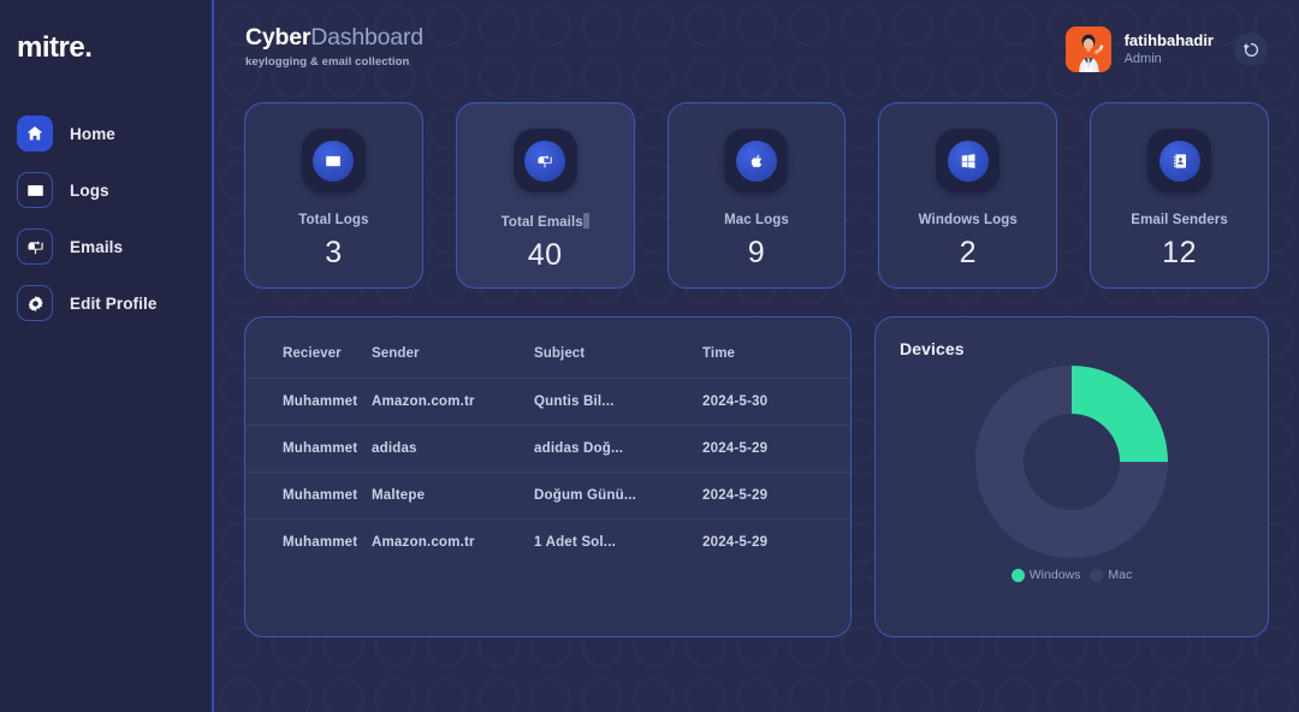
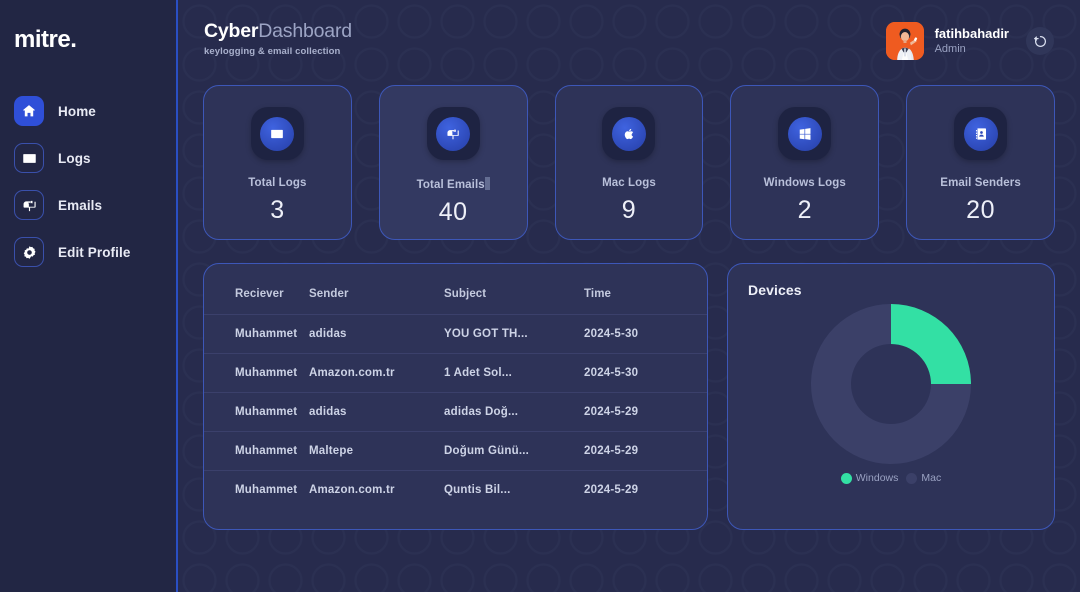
  mitre.
  Home
  Logs
  Emails
  Edit Profile
  CyberDashboard
  keylogging & email collection
  fatihbahadir
  Admin
  Total Logs
  3
  Total Emails
  40
  Mac Logs
  9
  Windows Logs
  2
  Email Senders
- 12
+ 20
  Reciever	Sender	Subject	Time
+ Muhammet	adidas	YOU GOT TH...	2024-5-30
- Muhammet	Amazon.com.tr	Quntis Bil...	2024-5-30
+ Muhammet	Amazon.com.tr	1 Adet Sol...	2024-5-30
  Muhammet	adidas	adidas Doğ...	2024-5-29
  Muhammet	Maltepe	Doğum Günü...	2024-5-29
- Muhammet	Amazon.com.tr	1 Adet Sol...	2024-5-29
+ Muhammet	Amazon.com.tr	Quntis Bil...	2024-5-29
  Devices
  Windows
  Mac
